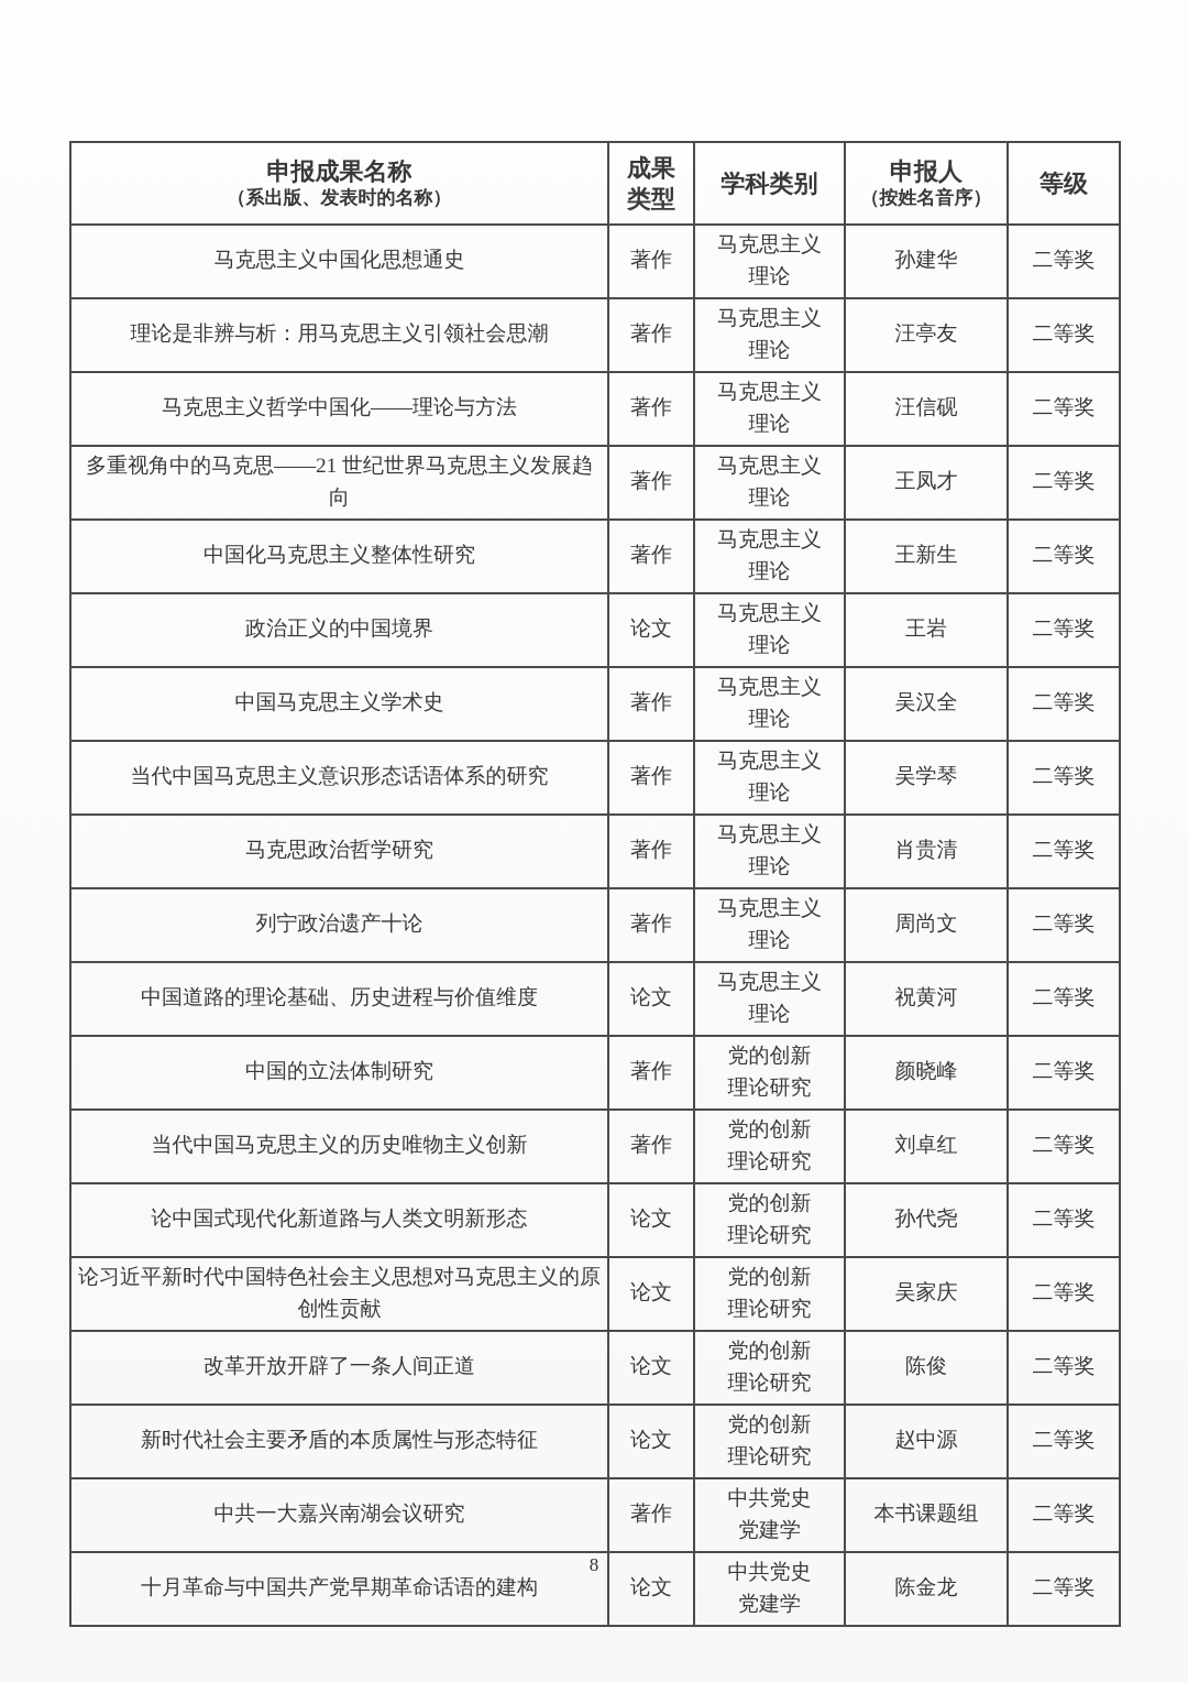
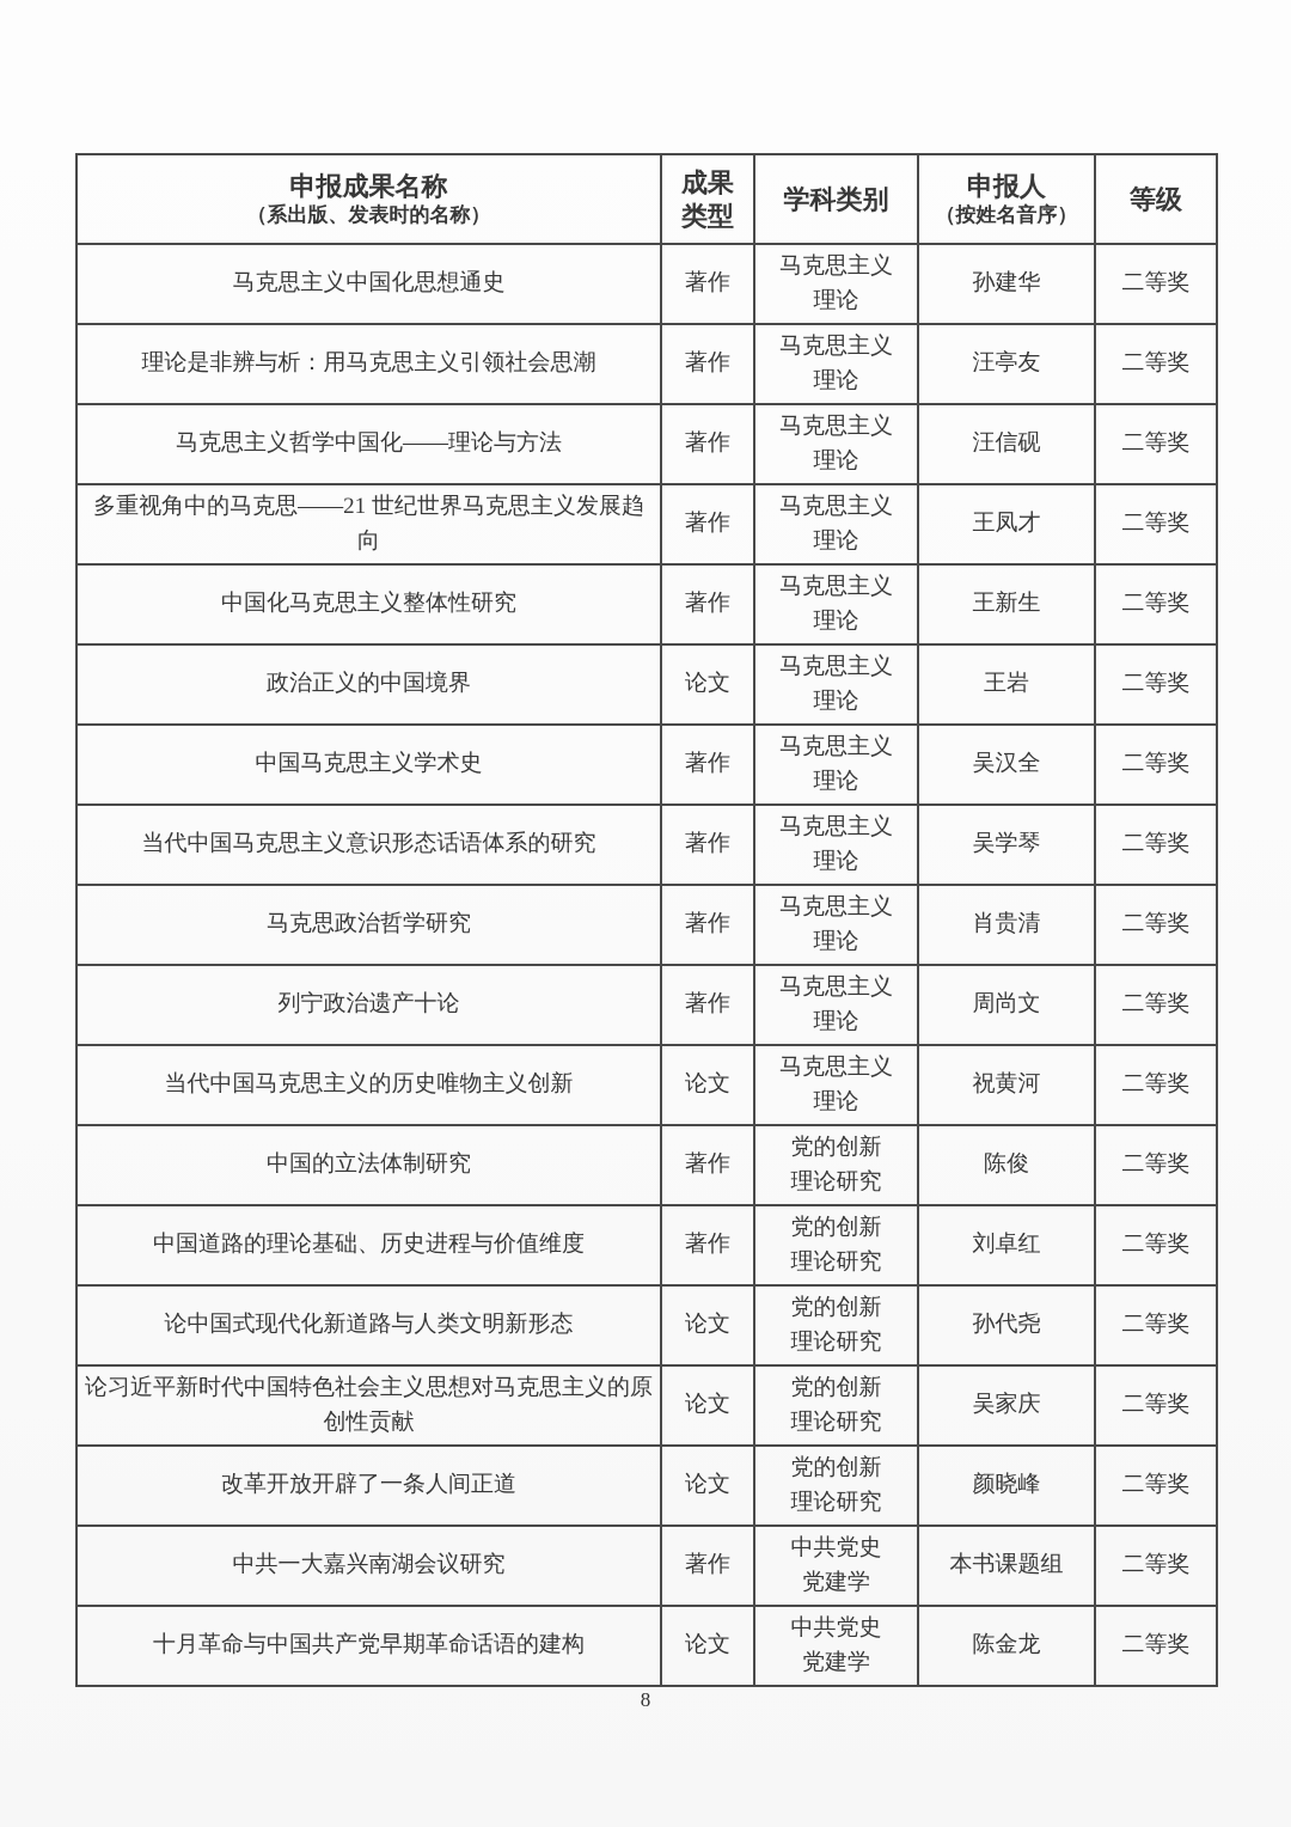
  申报成果名称 （系出版、发表时的名称）	成果 类型	学科类别	申报人 （按姓名音序）	等级
  马克思主义中国化思想通史	著作	马克思主义 理论	孙建华	二等奖
  理论是非辨与析：用马克思主义引领社会思潮	著作	马克思主义 理论	汪亭友	二等奖
  马克思主义哲学中国化——理论与方法	著作	马克思主义 理论	汪信砚	二等奖
  多重视角中的马克思——21 世纪世界马克思主义发展趋向	著作	马克思主义 理论	王凤才	二等奖
  中国化马克思主义整体性研究	著作	马克思主义 理论	王新生	二等奖
  政治正义的中国境界	论文	马克思主义 理论	王岩	二等奖
  中国马克思主义学术史	著作	马克思主义 理论	吴汉全	二等奖
  当代中国马克思主义意识形态话语体系的研究	著作	马克思主义 理论	吴学琴	二等奖
  马克思政治哲学研究	著作	马克思主义 理论	肖贵清	二等奖
  列宁政治遗产十论	著作	马克思主义 理论	周尚文	二等奖
- 中国道路的理论基础、历史进程与价值维度	论文	马克思主义 理论	祝黄河	二等奖
+ 当代中国马克思主义的历史唯物主义创新	论文	马克思主义 理论	祝黄河	二等奖
- 中国的立法体制研究	著作	党的创新 理论研究	颜晓峰	二等奖
+ 中国的立法体制研究	著作	党的创新 理论研究	陈俊	二等奖
- 当代中国马克思主义的历史唯物主义创新	著作	党的创新 理论研究	刘卓红	二等奖
+ 中国道路的理论基础、历史进程与价值维度	著作	党的创新 理论研究	刘卓红	二等奖
  论中国式现代化新道路与人类文明新形态	论文	党的创新 理论研究	孙代尧	二等奖
  论习近平新时代中国特色社会主义思想对马克思主义的原创性贡献	论文	党的创新 理论研究	吴家庆	二等奖
- 改革开放开辟了一条人间正道	论文	党的创新 理论研究	陈俊	二等奖
+ 改革开放开辟了一条人间正道	论文	党的创新 理论研究	颜晓峰	二等奖
- 新时代社会主要矛盾的本质属性与形态特征	论文	党的创新 理论研究	赵中源	二等奖
  中共一大嘉兴南湖会议研究	著作	中共党史 党建学	本书课题组	二等奖
  十月革命与中国共产党早期革命话语的建构	论文	中共党史 党建学	陈金龙	二等奖
  8
